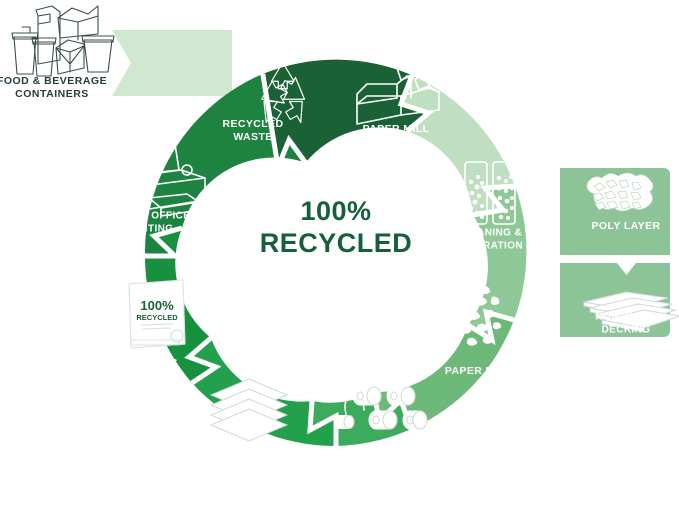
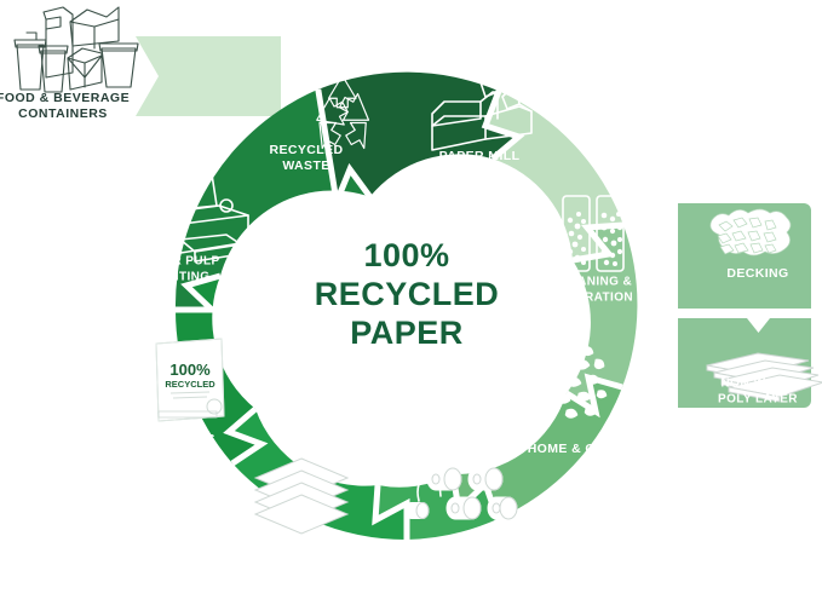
  100%
  RECYCLED
+ PAPER
  RECYCLED
  WASTE
  PAPER MILL
  CLEANING &
  SEPARATION
- PAPER PULP
+ HOME & OFFICE
  100%
  RECYCLED
  REAMS
- HOME & OFFICE
+ PAPER PULP
  PRINTING
- POLY LAYER
+ DECKING
  NON-WOOD
- DECKING
+ POLY LAYER
  FOOD & BEVERAGE
  CONTAINERS
